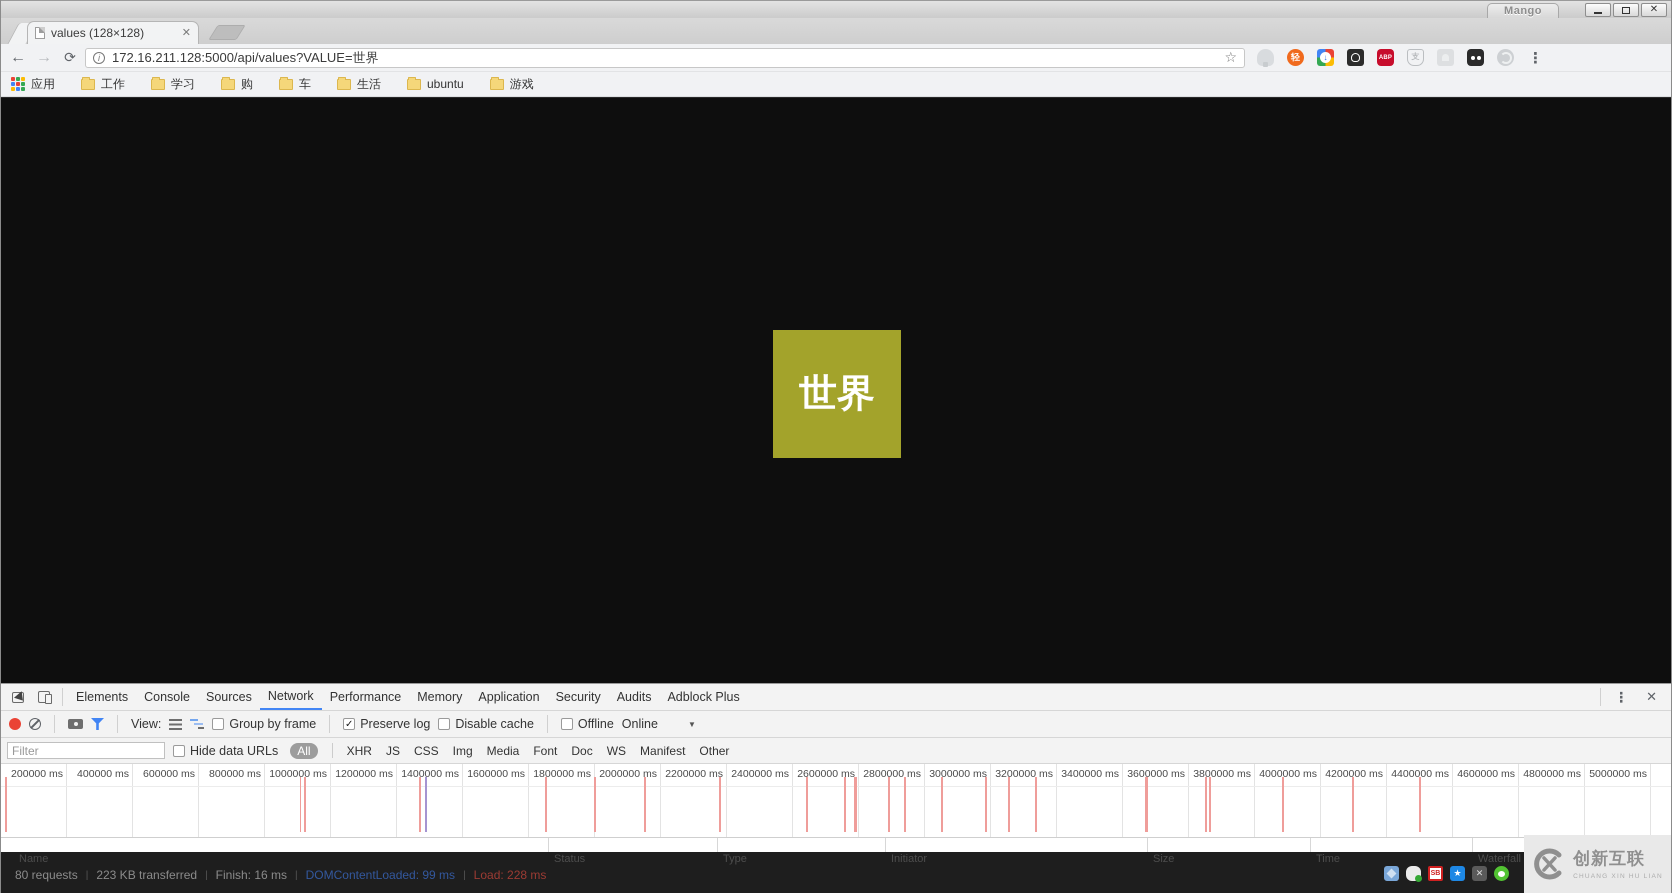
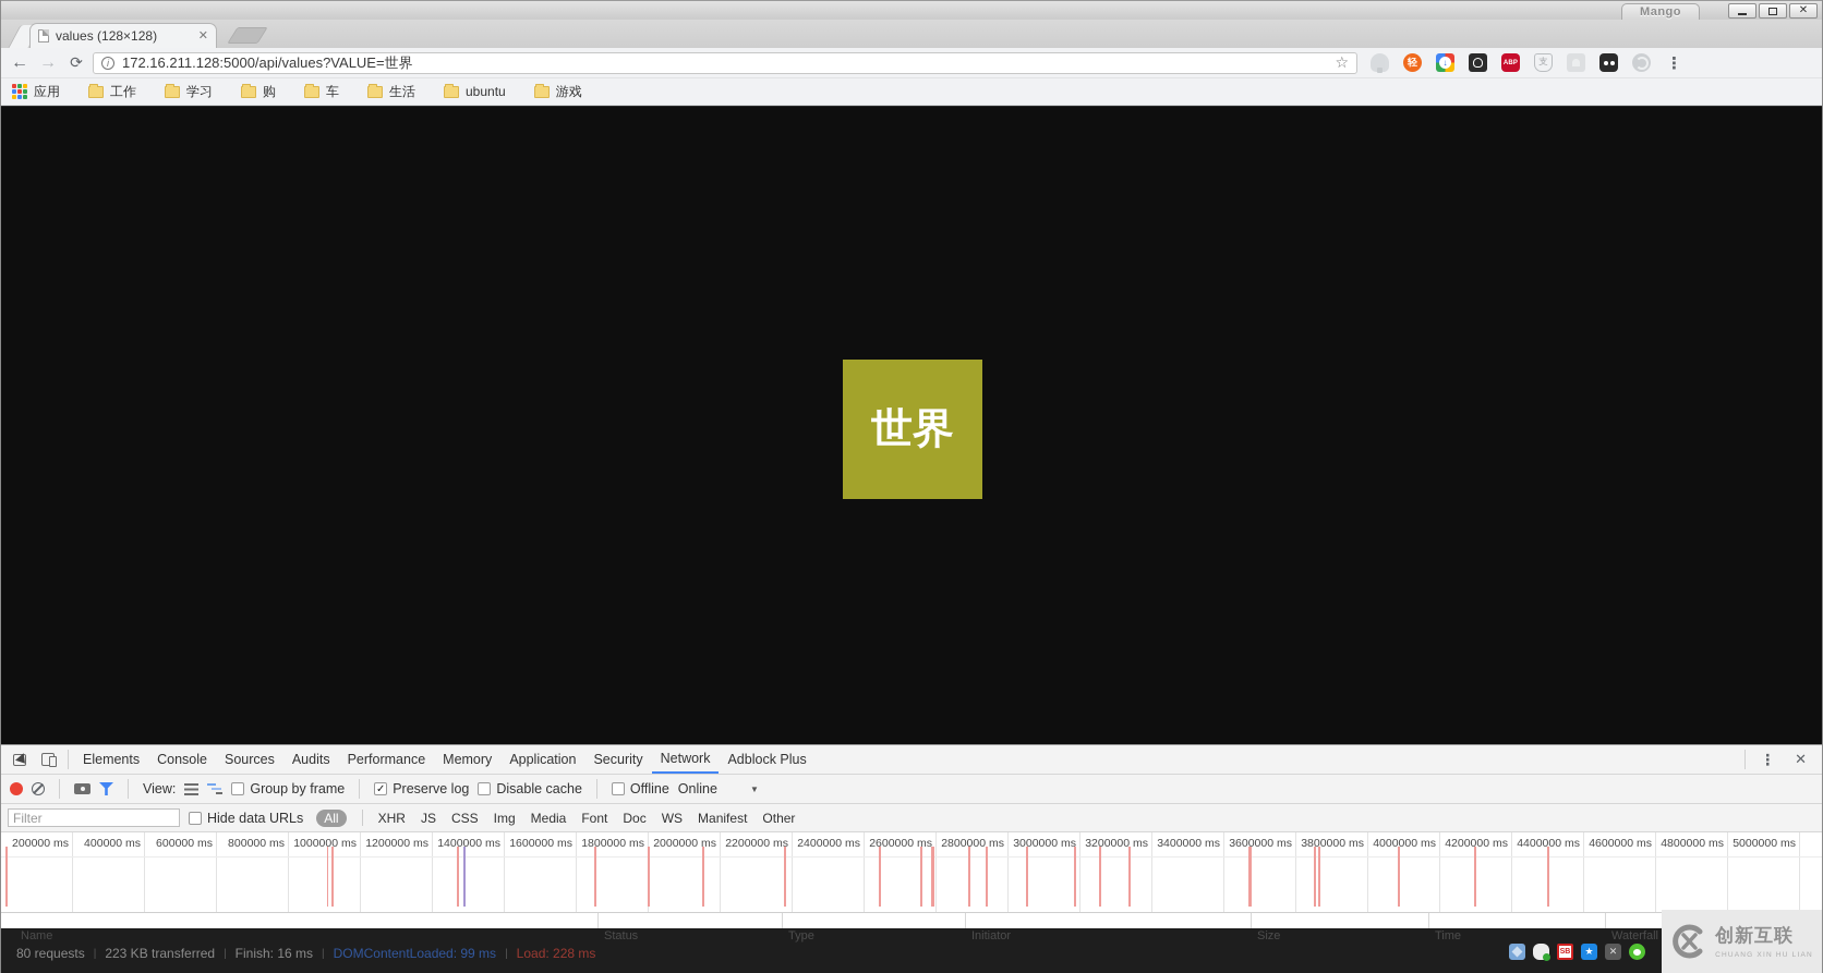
  Mango
  ✕
  values (128×128)
  ✕
  ←
  →
  ⟳
  i
  172.16.211.128:5000/api/values?VALUE=世界
  ☆
  轻
  支
  ⋮
  应用
  工作
  学习
  购
  车
  生活
  ubuntu
  游戏
  世界
  Elements
  Console
  Sources
- Network
+ Audits
  Performance
  Memory
  Application
  Security
- Audits
+ Network
  Adblock Plus
  ⋮
  ✕
  View:
  Group by frame
  ✓
  Preserve log
  Disable cache
  Offline
  Online
  ▼
  Filter
  Hide data URLs
  All
  XHR
  JS
  CSS
  Img
  Media
  Font
  Doc
  WS
  Manifest
  Other
  200000 ms
  400000 ms
  600000 ms
  800000 ms
  1000000 ms
  1200000 ms
  1400000 ms
  1600000 ms
  1800000 ms
  2000000 ms
  2200000 ms
  2400000 ms
  2600000 ms
  2800000 ms
  3000000 ms
  3200000 ms
  3400000 ms
  3600000 ms
  3800000 ms
  4000000 ms
  4200000 ms
  4400000 ms
  4600000 ms
  4800000 ms
  5000000 ms
  Name
  Status
  Type
  Initiator
  Size
  Time
  Waterfall
  80 requests
  |
  223 KB transferred
  |
  Finish: 16 ms
  |
  DOMContentLoaded: 99 ms
  |
  Load: 228 ms
  ★
  ✕
  创新互联
